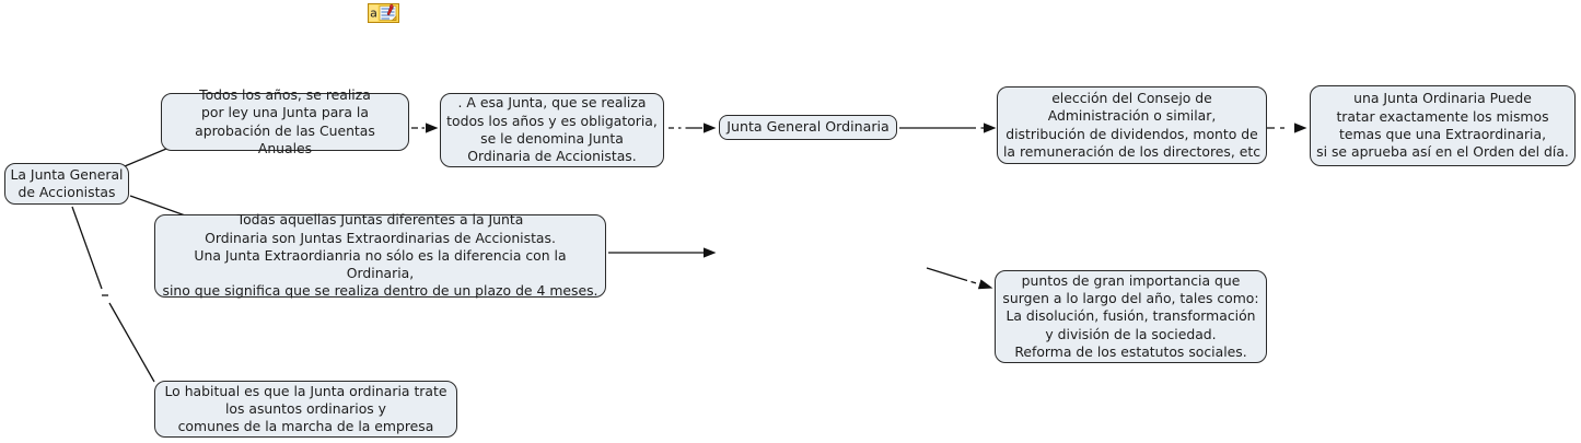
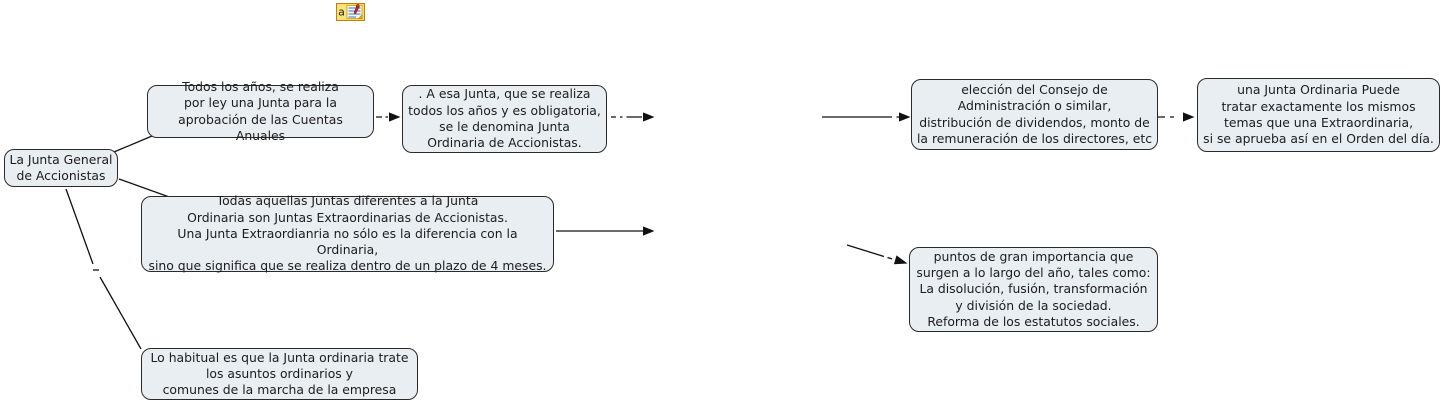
  a
  La Junta General
  de Accionistas
  Todos los años, se realiza
  por ley una Junta para la
  aprobación de las Cuentas Anuales
  . A esa Junta, que se realiza
  todos los años y es obligatoria,
  se le denomina Junta
  Ordinaria de Accionistas.
- Junta General Ordinaria
  elección del Consejo de
  Administración o similar,
  distribución de dividendos, monto de
  la remuneración de los directores, etc
  una Junta Ordinaria Puede
  tratar exactamente los mismos
  temas que una Extraordinaria,
  si se aprueba así en el Orden del día.
  Todas aquellas Juntas diferentes a la Junta
  Ordinaria son Juntas Extraordinarias de Accionistas.
  Una Junta Extraordianria no sólo es la diferencia con la Ordinaria,
  sino que significa que se realiza dentro de un plazo de 4 meses.
  puntos de gran importancia que
  surgen a lo largo del año, tales como:
  La disolución, fusión, transformación
  y división de la sociedad.
  Reforma de los estatutos sociales.
  Lo habitual es que la Junta ordinaria trate
  los asuntos ordinarios y
  comunes de la marcha de la empresa
